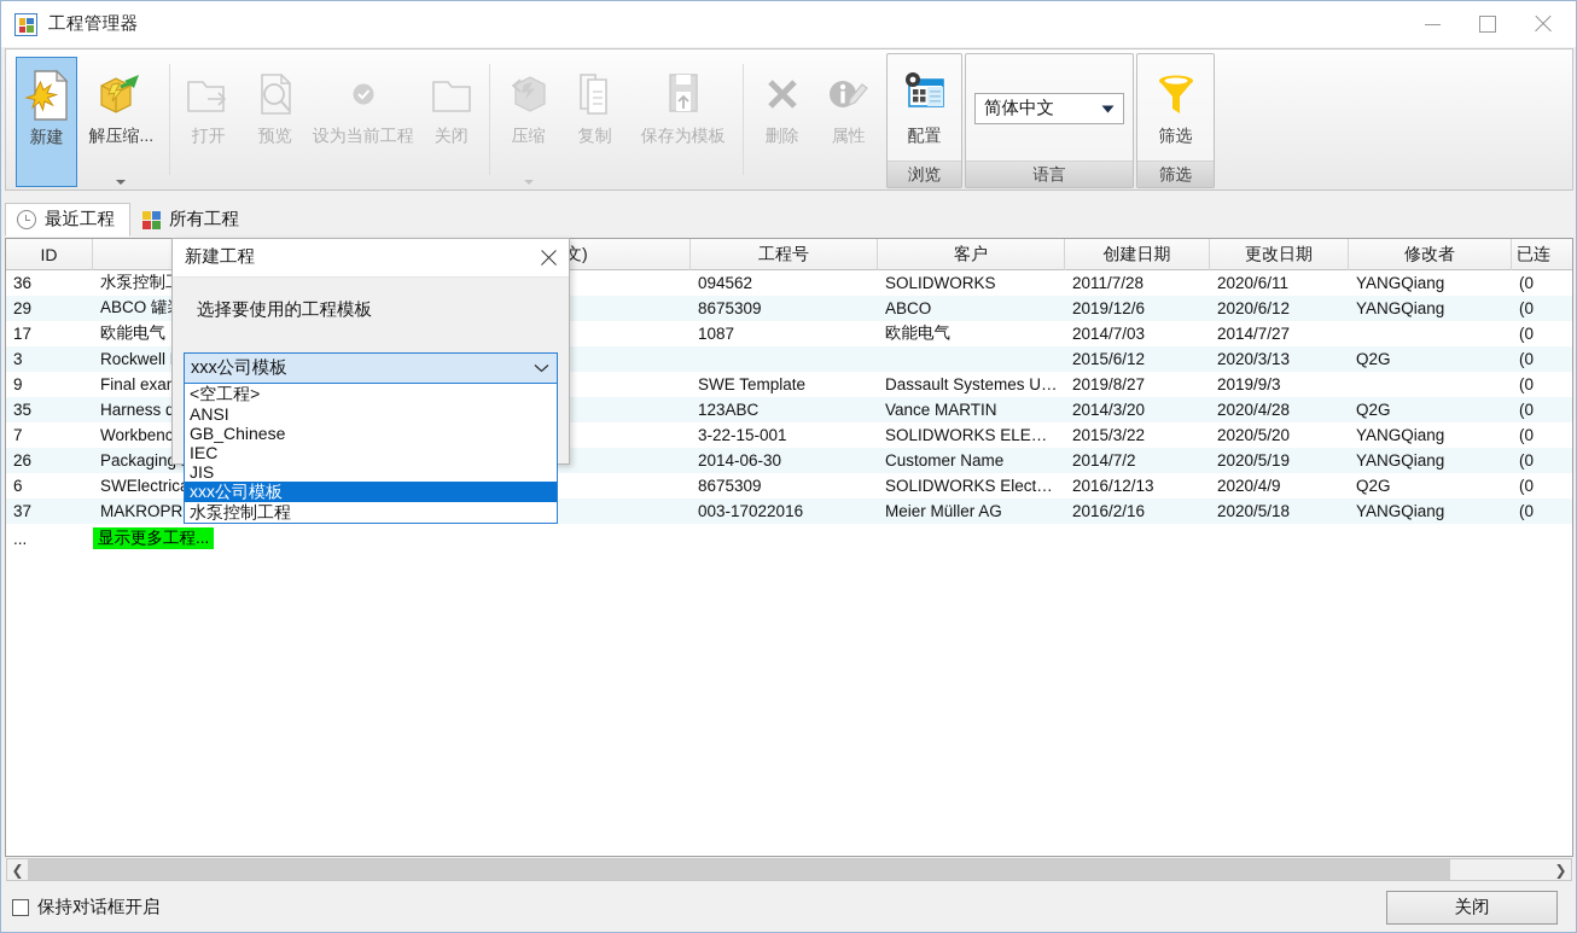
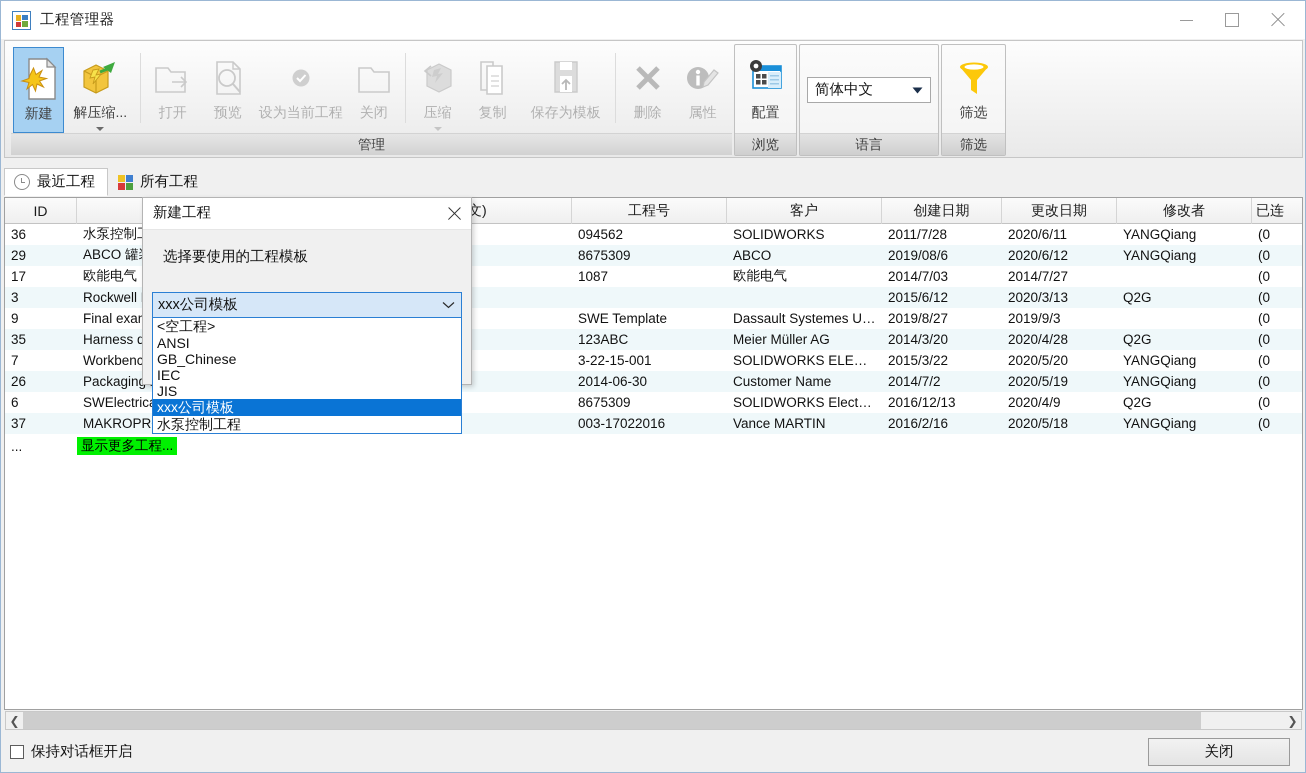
  工程管理器
  新建
  解压缩...
  打开
  预览
  设为当前工程
  关闭
  压缩
  复制
  保存为模板
  删除
  属性
+ 管理
  配置
  浏览
  简体中文
  语言
  筛选
  筛选
  最近工程
  所有工程
  ID
  工程号
  客户
  创建日期
  更改日期
  修改者
  已连
  36
  水泵控制
  094562
  SOLIDWORKS
  2011/7/28
  2020/6/11
  YANGQiang
  (0
  29
  ABCO 罐
  8675309
  ABCO
- 2019/12/6
+ 2019/08/6
  2020/6/12
  YANGQiang
  (0
  17
  欧能电气
  1087
  欧能电气
  2014/7/03
  2014/7/27
  (0
  3
  Rockwell
  2015/6/12
  2020/3/13
  Q2G
  (0
  9
  Final exa
  SWE Template
  Dassault Systemes UK L
  2019/8/27
  2019/9/3
  (0
  35
  Harness d
  123ABC
- Vance MARTIN
+ Meier Müller AG
  2014/3/20
  2020/4/28
  Q2G
  (0
  7
  Workbenc
  3-22-15-001
  SOLIDWORKS ELECTR
  2015/3/22
  2020/5/20
  YANGQiang
  (0
  26
  2014-06-30
  Customer Name
  2014/7/2
  2020/5/19
  YANGQiang
  (0
  6
  SWElectric
  8675309
  SOLIDWORKS Electrical
  2016/12/13
  2020/4/9
  Q2G
  (0
  37
  MAKROPR
  003-17022016
- Meier Müller AG
+ Vance MARTIN
  2016/2/16
  2020/5/18
  YANGQiang
  (0
  ...
  显示更多工程...
  ❮
  ❯
  保持对话框开启
  关闭
  新建工程
  选择要使用的工程模板
  xxx公司模板
  <空工程>
  ANSI
  GB_Chinese
  IEC
  JIS
  xxx公司模板
  水泵控制工程
